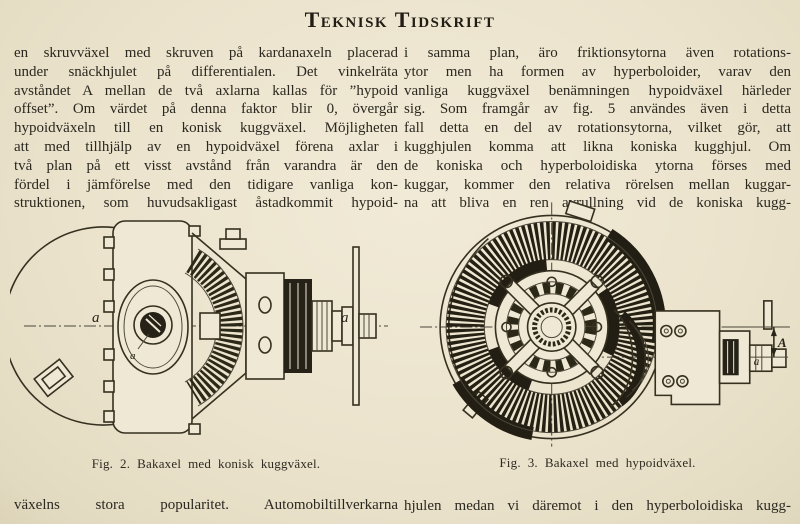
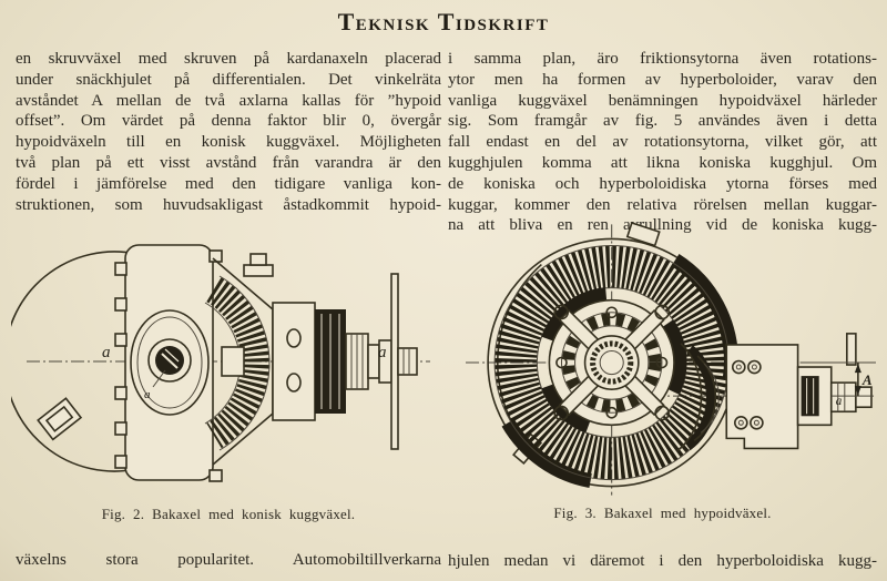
  Teknisk Tidskrift
  en skruvväxel med skruven på kardanaxeln placerad
  under snäckhjulet på differentialen. Det vinkelräta
  avståndet A mellan de två axlarna kallas för ”hypoid
  offset”. Om värdet på denna faktor blir 0, övergår
  hypoidväxeln till en konisk kuggväxel. Möjligheten
- att med tillhjälp av en hypoidväxel förena axlar i
  två plan på ett visst avstånd från varandra är den
  fördel i jämförelse med den tidigare vanliga kon-
  struktionen, som huvudsakligast åstadkommit hypoid-
  i samma plan, äro friktionsytorna även rotations-
  ytor men ha formen av hyperboloider, varav den
  vanliga kuggväxel benämningen hypoidväxel härleder
  sig. Som framgår av fig. 5 användes även i detta
- fall detta en del av rotationsytorna, vilket gör, att
+ fall endast en del av rotationsytorna, vilket gör, att
  kugghjulen komma att likna koniska kugghjul. Om
  de koniska och hyperboloidiska ytorna förses med
  kuggar, kommer den relativa rörelsen mellan kuggar-
  na att bliva en ren aullning vid de koniska kugg-
  a
  a
  a
  A
  a
  Fig. 2. Bakaxel med konisk kuggväxel.
  Fig. 3. Bakaxel med hypoidväxel.
  växelns stora popularitet. Automobiltillverkarna
  hjulen medan vi däremot i den hyperboloidiska kugg-
